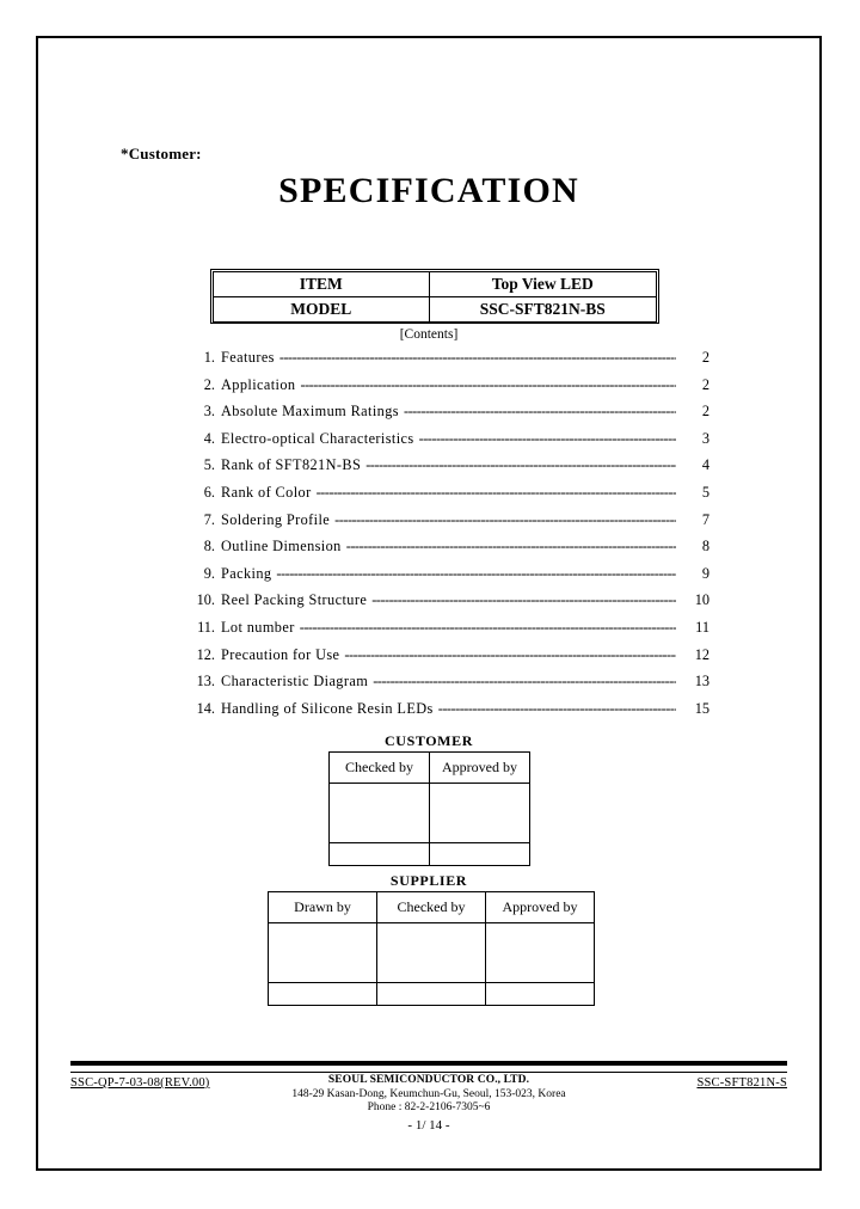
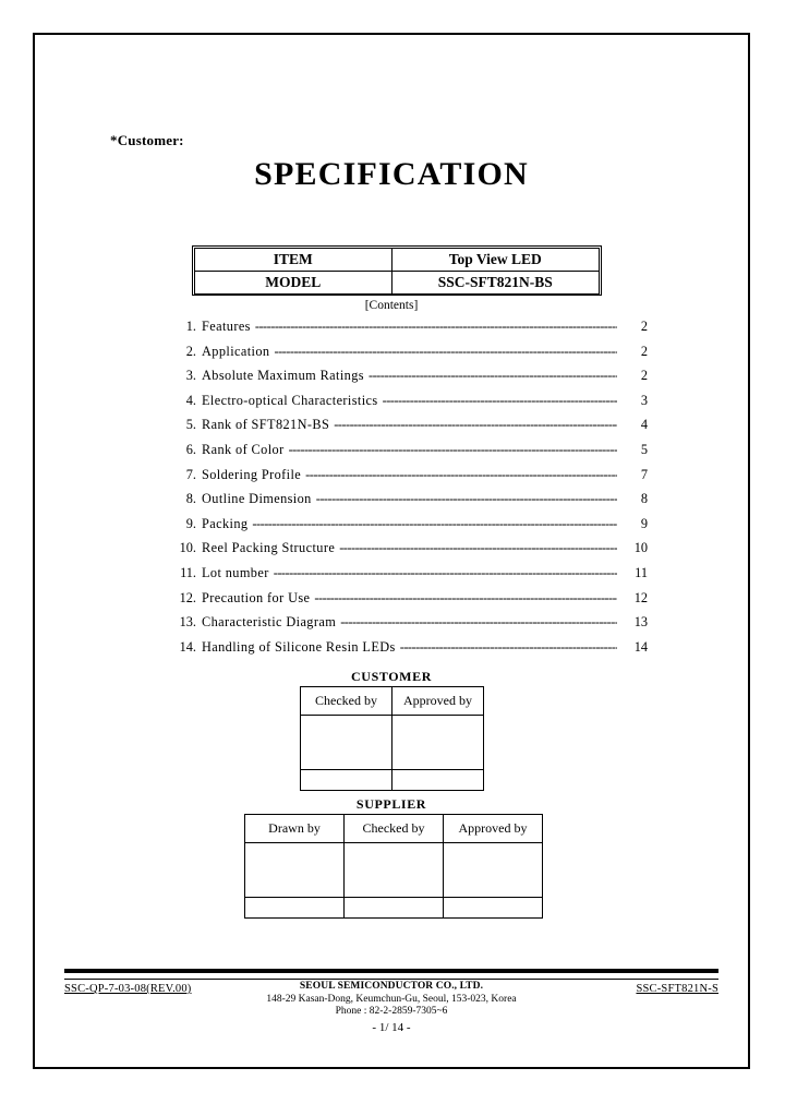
  *Customer:
  SPECIFICATION
  ITEM	Top View LED
  MODEL	SSC-SFT821N-BS
  [Contents]
  1.
  Features
  --------------------------------------------------------------------------------------------
  2
  2.
  Application
  ---------------------------------------------------------------------------------------
  2
  3.
  Absolute Maximum Ratings
  2
  4.
  Electro-optical Characteristics
  3
  5.
  Rank of SFT821N-BS
  4
  6.
  Rank of Color
  ------------------------------------------------------------------------------------
  5
  7.
  Soldering Profile
  --------------------------------------------------------------------------------
  7
  8.
  Outline Dimension
  -----------------------------------------------------------------------------
  8
  9.
  Packing
  ---------------------------------------------------------------------------------------------
  9
  10.
  Reel Packing Structure
  10
  11.
  Lot number
  ----------------------------------------------------------------------------------------
  11
  12.
  Precaution for Use
  -----------------------------------------------------------------------------
  12
  13.
  Characteristic Diagram
  13
  14.
  Handling of Silicone Resin LEDs
- 15
+ 14
  CUSTOMER
  Checked by	Approved by
  SUPPLIER
  Drawn by	Checked by	Approved by
  SSC-QP-7-03-08(REV.00)
  SSC-SFT821N-S
  SEOUL SEMICONDUCTOR CO., LTD.
  148-29 Kasan-Dong, Keumchun-Gu, Seoul, 153-023, Korea
- Phone : 82-2-2106-7305~6
+ Phone : 82-2-2859-7305~6
  - 1/ 14 -
